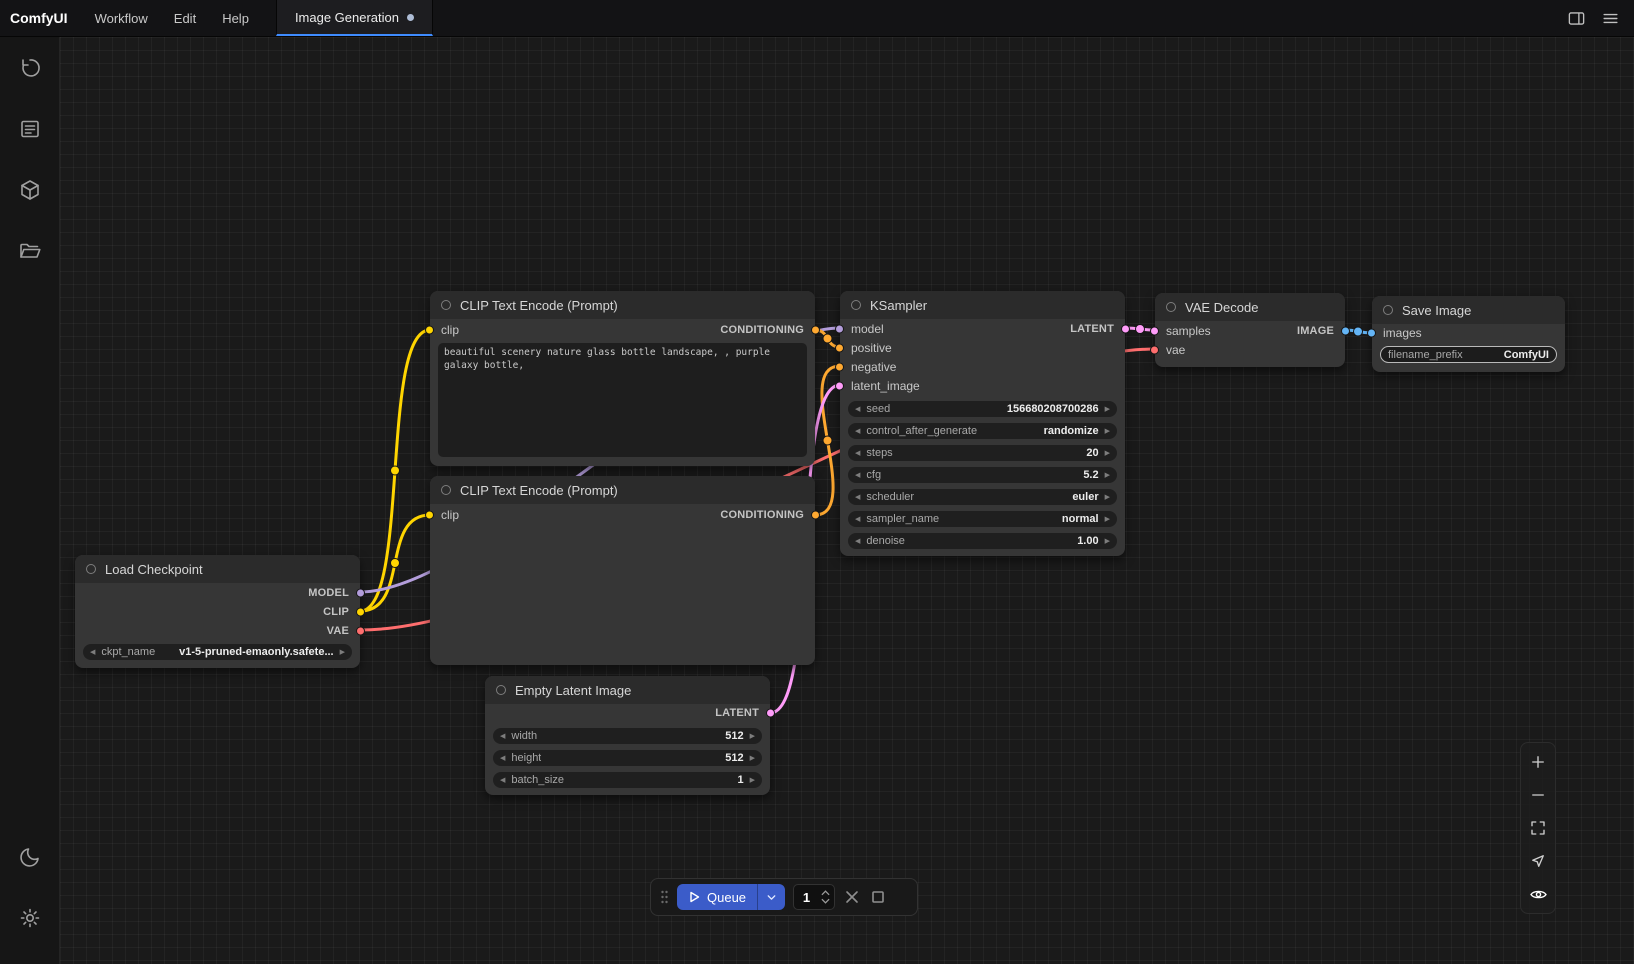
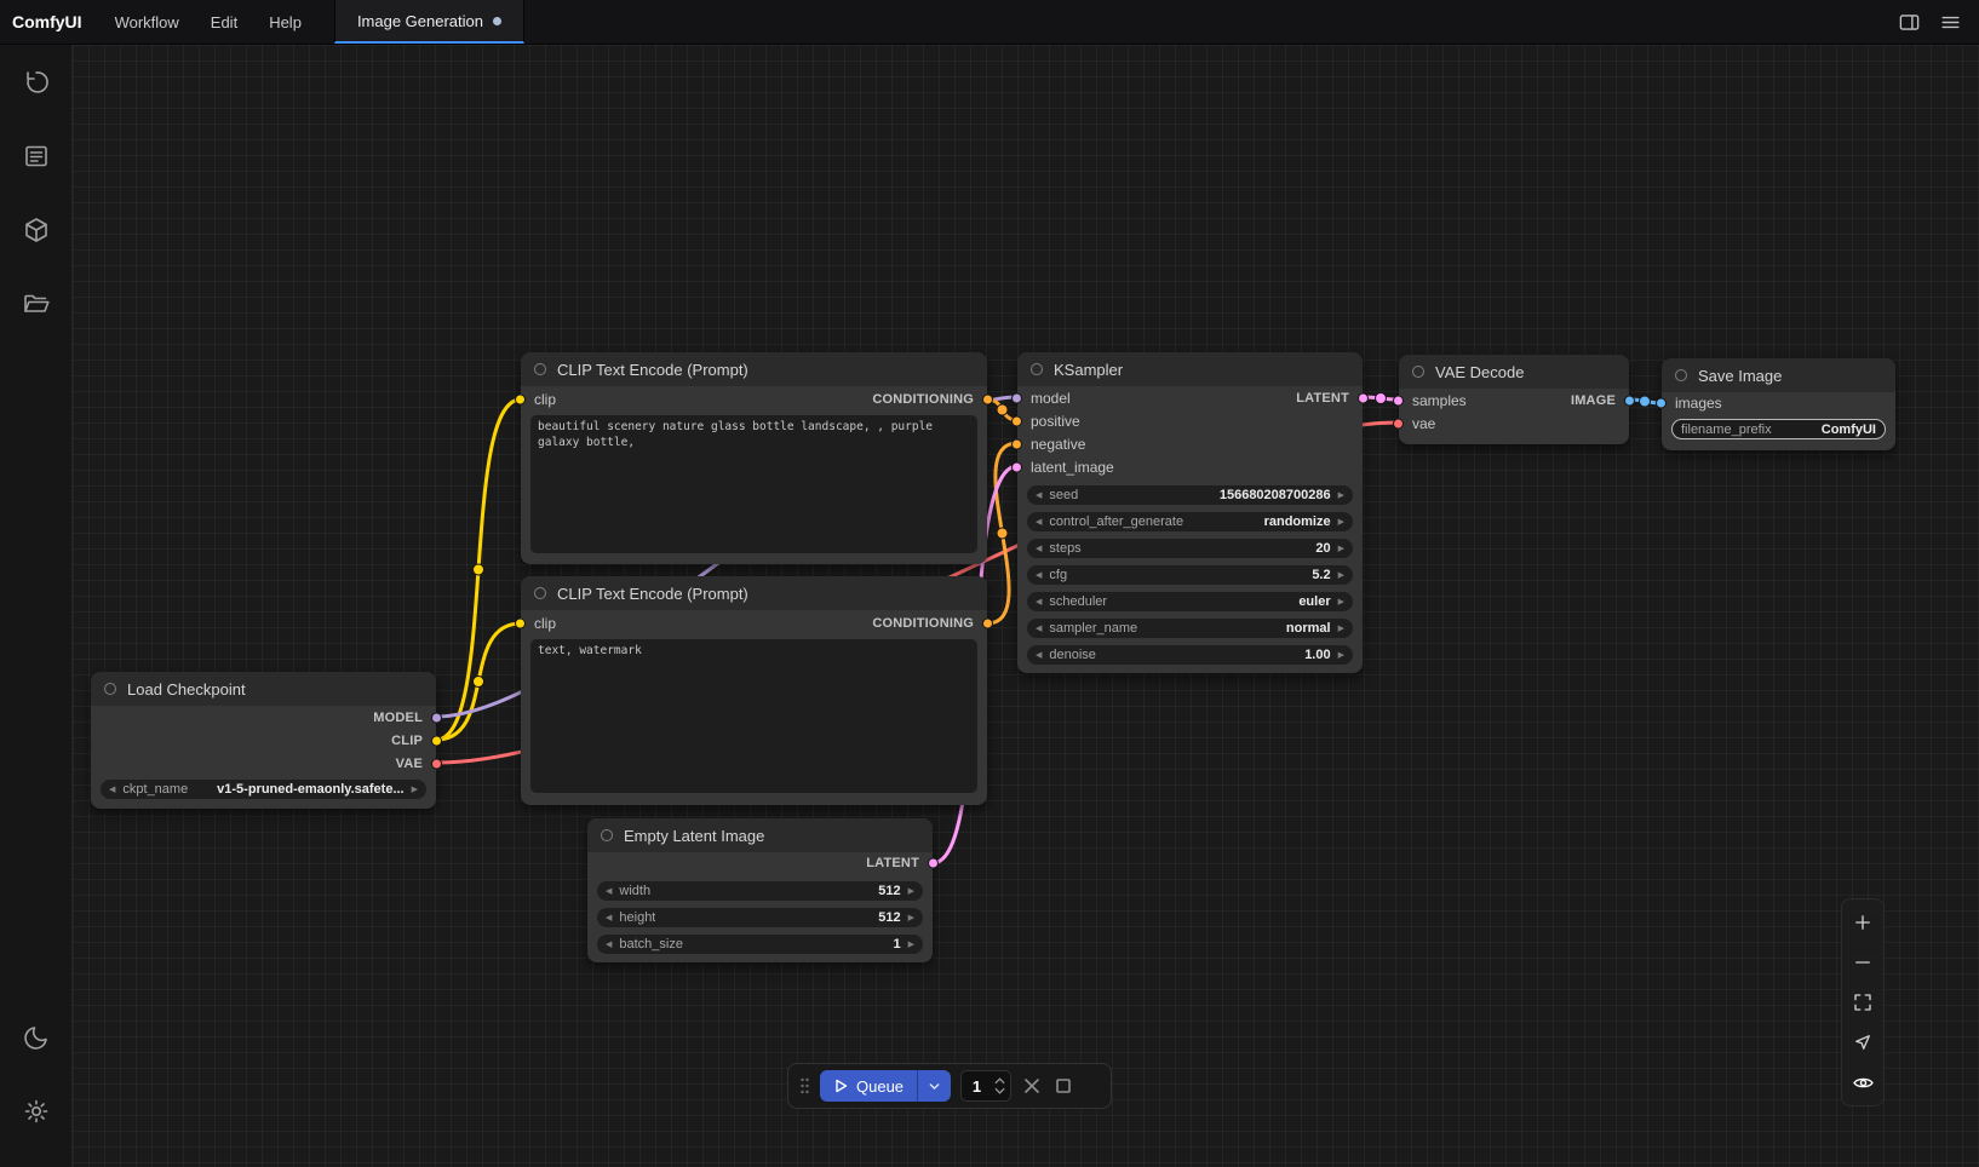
  Load Checkpoint
  MODEL
  CLIP
  VAE
  ckpt_name
  v1-5-pruned-emaonly.safete...
  CLIP Text Encode (Prompt)
  clip
  CONDITIONING
  beautiful scenery nature glass bottle landscape, , purple galaxy bottle,
  CLIP Text Encode (Prompt)
  clip
  CONDITIONING
+ text, watermark
  Empty Latent Image
  LATENT
  width
  512
  height
  512
  batch_size
  1
  KSampler
  model
  LATENT
  positive
  negative
  latent_image
  seed
  156680208700286
  control_after_generate
  randomize
  steps
  20
  cfg
  5.2
  scheduler
  euler
  sampler_name
  normal
  denoise
  1.00
  VAE Decode
  samples
  IMAGE
  vae
  Save Image
  images
  filename_prefix
  ComfyUI
  ComfyUI
  Workflow
  Edit
  Help
  Image Generation
  Queue
  1
